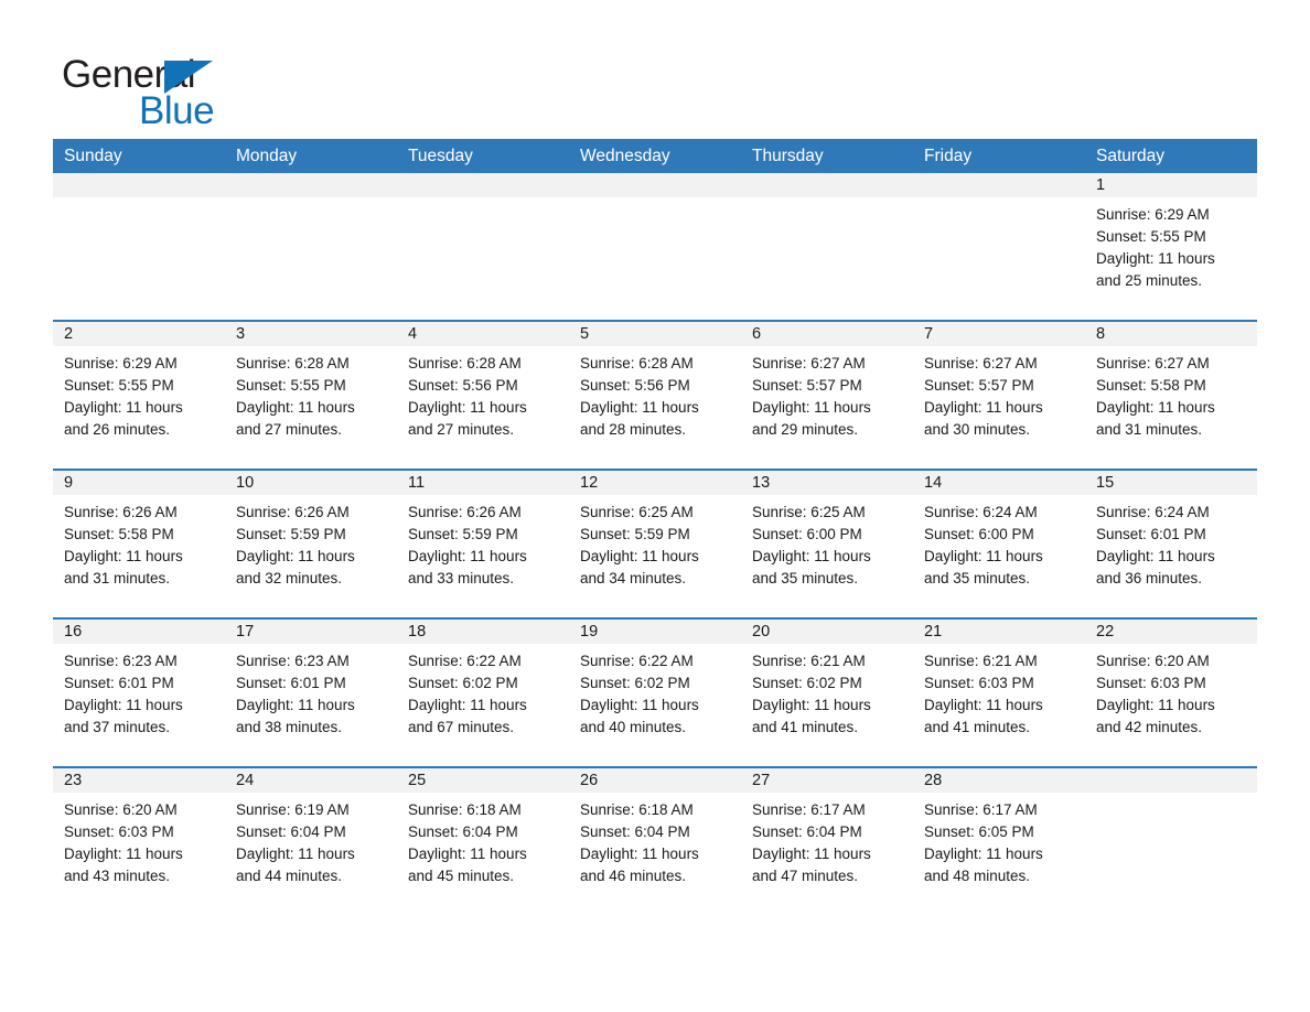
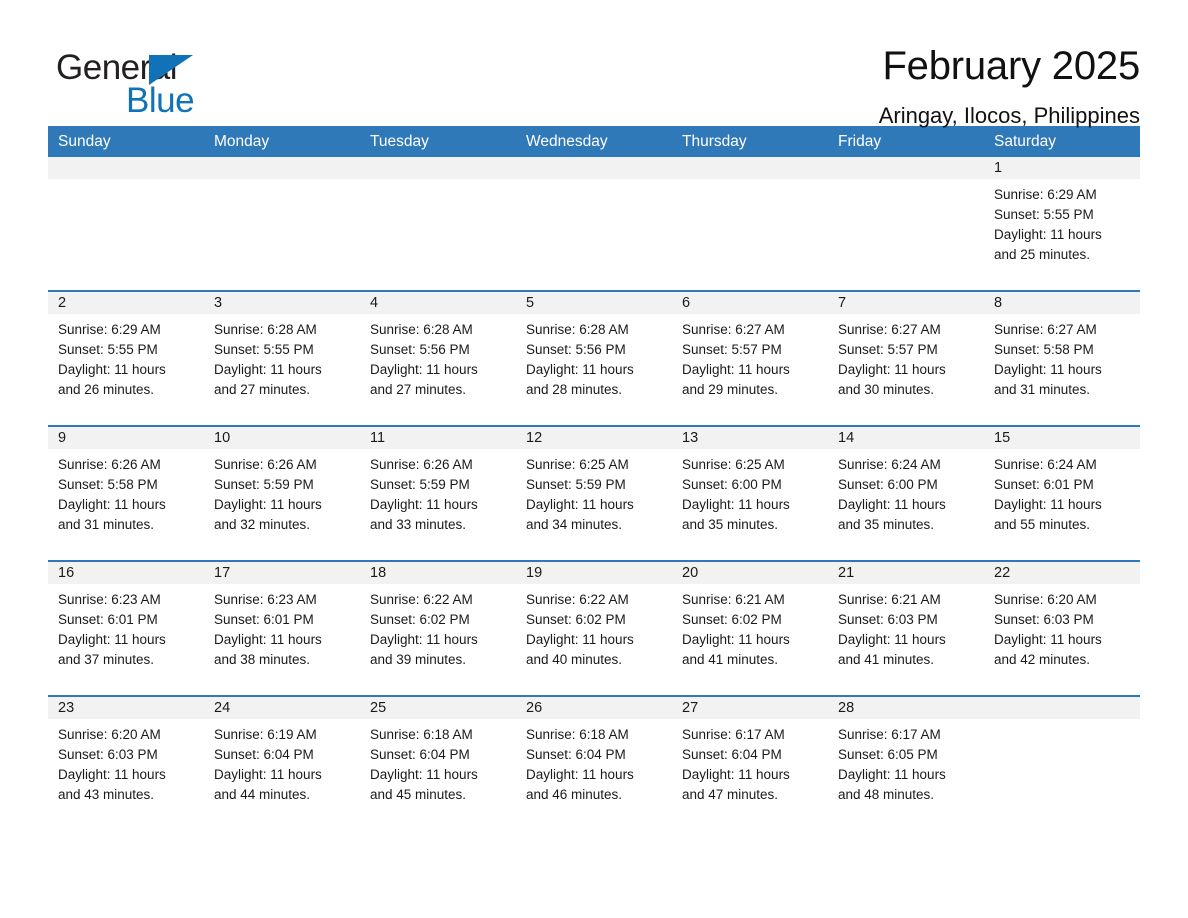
  General
  Blue
+ February 2025
+ Aringay, Ilocos, Philippines
  Sunday
  Monday
  Tuesday
  Wednesday
  Thursday
  Friday
  Saturday
  1
  Sunrise: 6:29 AM
  Sunset: 5:55 PM
  Daylight: 11 hours
  and 25 minutes.
  2
  Sunrise: 6:29 AM
  Sunset: 5:55 PM
  Daylight: 11 hours
  and 26 minutes.
  3
  Sunrise: 6:28 AM
  Sunset: 5:55 PM
  Daylight: 11 hours
  and 27 minutes.
  4
  Sunrise: 6:28 AM
  Sunset: 5:56 PM
  Daylight: 11 hours
  and 27 minutes.
  5
  Sunrise: 6:28 AM
  Sunset: 5:56 PM
  Daylight: 11 hours
  and 28 minutes.
  6
  Sunrise: 6:27 AM
  Sunset: 5:57 PM
  Daylight: 11 hours
  and 29 minutes.
  7
  Sunrise: 6:27 AM
  Sunset: 5:57 PM
  Daylight: 11 hours
  and 30 minutes.
  8
  Sunrise: 6:27 AM
  Sunset: 5:58 PM
  Daylight: 11 hours
  and 31 minutes.
  9
  Sunrise: 6:26 AM
  Sunset: 5:58 PM
  Daylight: 11 hours
  and 31 minutes.
  10
  Sunrise: 6:26 AM
  Sunset: 5:59 PM
  Daylight: 11 hours
  and 32 minutes.
  11
  Sunrise: 6:26 AM
  Sunset: 5:59 PM
  Daylight: 11 hours
  and 33 minutes.
  12
  Sunrise: 6:25 AM
  Sunset: 5:59 PM
  Daylight: 11 hours
  and 34 minutes.
  13
  Sunrise: 6:25 AM
  Sunset: 6:00 PM
  Daylight: 11 hours
  and 35 minutes.
  14
  Sunrise: 6:24 AM
  Sunset: 6:00 PM
  Daylight: 11 hours
  and 35 minutes.
  15
  Sunrise: 6:24 AM
  Sunset: 6:01 PM
  Daylight: 11 hours
- and 36 minutes.
+ and 55 minutes.
  16
  Sunrise: 6:23 AM
  Sunset: 6:01 PM
  Daylight: 11 hours
  and 37 minutes.
  17
  Sunrise: 6:23 AM
  Sunset: 6:01 PM
  Daylight: 11 hours
  and 38 minutes.
  18
  Sunrise: 6:22 AM
  Sunset: 6:02 PM
  Daylight: 11 hours
- and 67 minutes.
+ and 39 minutes.
  19
  Sunrise: 6:22 AM
  Sunset: 6:02 PM
  Daylight: 11 hours
  and 40 minutes.
  20
  Sunrise: 6:21 AM
  Sunset: 6:02 PM
  Daylight: 11 hours
  and 41 minutes.
  21
  Sunrise: 6:21 AM
  Sunset: 6:03 PM
  Daylight: 11 hours
  and 41 minutes.
  22
  Sunrise: 6:20 AM
  Sunset: 6:03 PM
  Daylight: 11 hours
  and 42 minutes.
  23
  Sunrise: 6:20 AM
  Sunset: 6:03 PM
  Daylight: 11 hours
  and 43 minutes.
  24
  Sunrise: 6:19 AM
  Sunset: 6:04 PM
  Daylight: 11 hours
  and 44 minutes.
  25
  Sunrise: 6:18 AM
  Sunset: 6:04 PM
  Daylight: 11 hours
  and 45 minutes.
  26
  Sunrise: 6:18 AM
  Sunset: 6:04 PM
  Daylight: 11 hours
  and 46 minutes.
  27
  Sunrise: 6:17 AM
  Sunset: 6:04 PM
  Daylight: 11 hours
  and 47 minutes.
  28
  Sunrise: 6:17 AM
  Sunset: 6:05 PM
  Daylight: 11 hours
  and 48 minutes.
